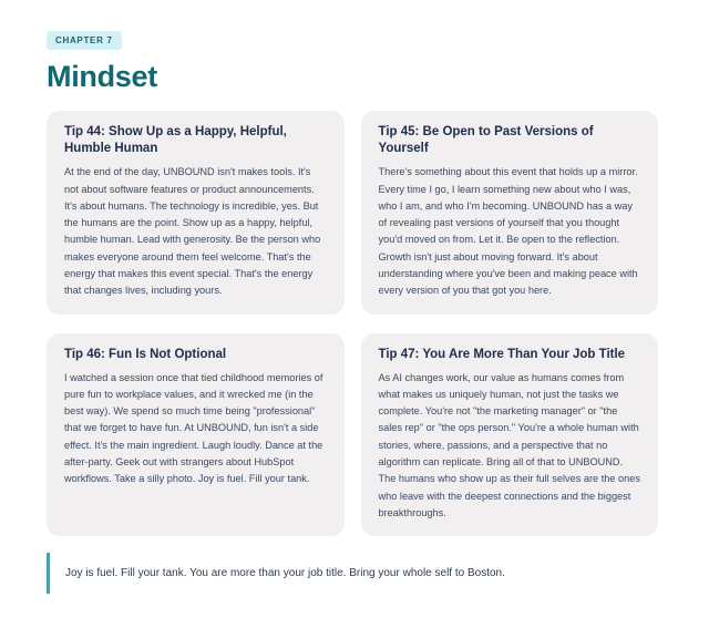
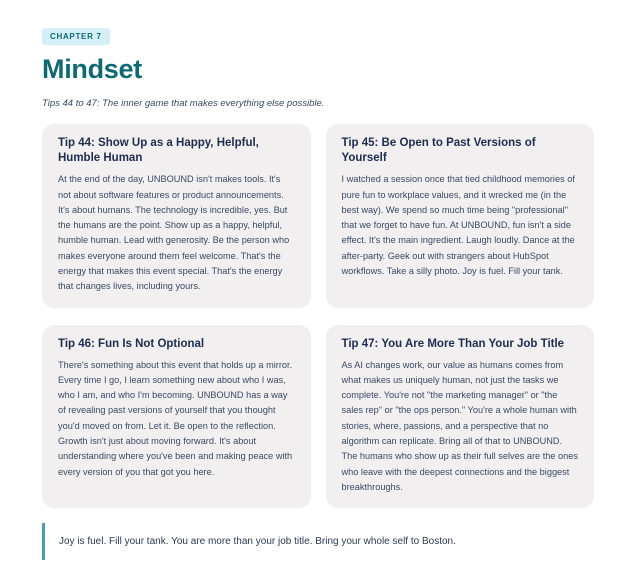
  CHAPTER 7
  Mindset
+ Tips 44 to 47: The inner game that makes everything else possible.
  Tip 44: Show Up as a Happy, Helpful, Humble Human
  At the end of the day, UNBOUND isn't makes tools. It's not about software features or product announcements. It's about humans. The technology is incredible, yes. But the humans are the point. Show up as a happy, helpful, humble human. Lead with generosity. Be the person who makes everyone around them feel welcome. That's the energy that makes this event special. That's the energy that changes lives, including yours.
  Tip 45: Be Open to Past Versions of Yourself
- There's something about this event that holds up a mirror. Every time I go, I learn something new about who I was, who I am, and who I'm becoming. UNBOUND has a way of revealing past versions of yourself that you thought you'd moved on from. Let it. Be open to the reflection. Growth isn't just about moving forward. It's about understanding where you've been and making peace with every version of you that got you here.
+ I watched a session once that tied childhood memories of pure fun to workplace values, and it wrecked me (in the best way). We spend so much time being "professional" that we forget to have fun. At UNBOUND, fun isn't a side effect. It's the main ingredient. Laugh loudly. Dance at the after-party. Geek out with strangers about HubSpot workflows. Take a silly photo. Joy is fuel. Fill your tank.
  Tip 46: Fun Is Not Optional
- I watched a session once that tied childhood memories of pure fun to workplace values, and it wrecked me (in the best way). We spend so much time being "professional" that we forget to have fun. At UNBOUND, fun isn't a side effect. It's the main ingredient. Laugh loudly. Dance at the after-party. Geek out with strangers about HubSpot workflows. Take a silly photo. Joy is fuel. Fill your tank.
+ There's something about this event that holds up a mirror. Every time I go, I learn something new about who I was, who I am, and who I'm becoming. UNBOUND has a way of revealing past versions of yourself that you thought you'd moved on from. Let it. Be open to the reflection. Growth isn't just about moving forward. It's about understanding where you've been and making peace with every version of you that got you here.
  Tip 47: You Are More Than Your Job Title
  As AI changes work, our value as humans comes from what makes us uniquely human, not just the tasks we complete. You're not "the marketing manager" or "the sales rep" or "the ops person." You're a whole human with stories, where, passions, and a perspective that no algorithm can replicate. Bring all of that to UNBOUND. The humans who show up as their full selves are the ones who leave with the deepest connections and the biggest breakthroughs.
  Joy is fuel. Fill your tank. You are more than your job title. Bring your whole self to Boston.
